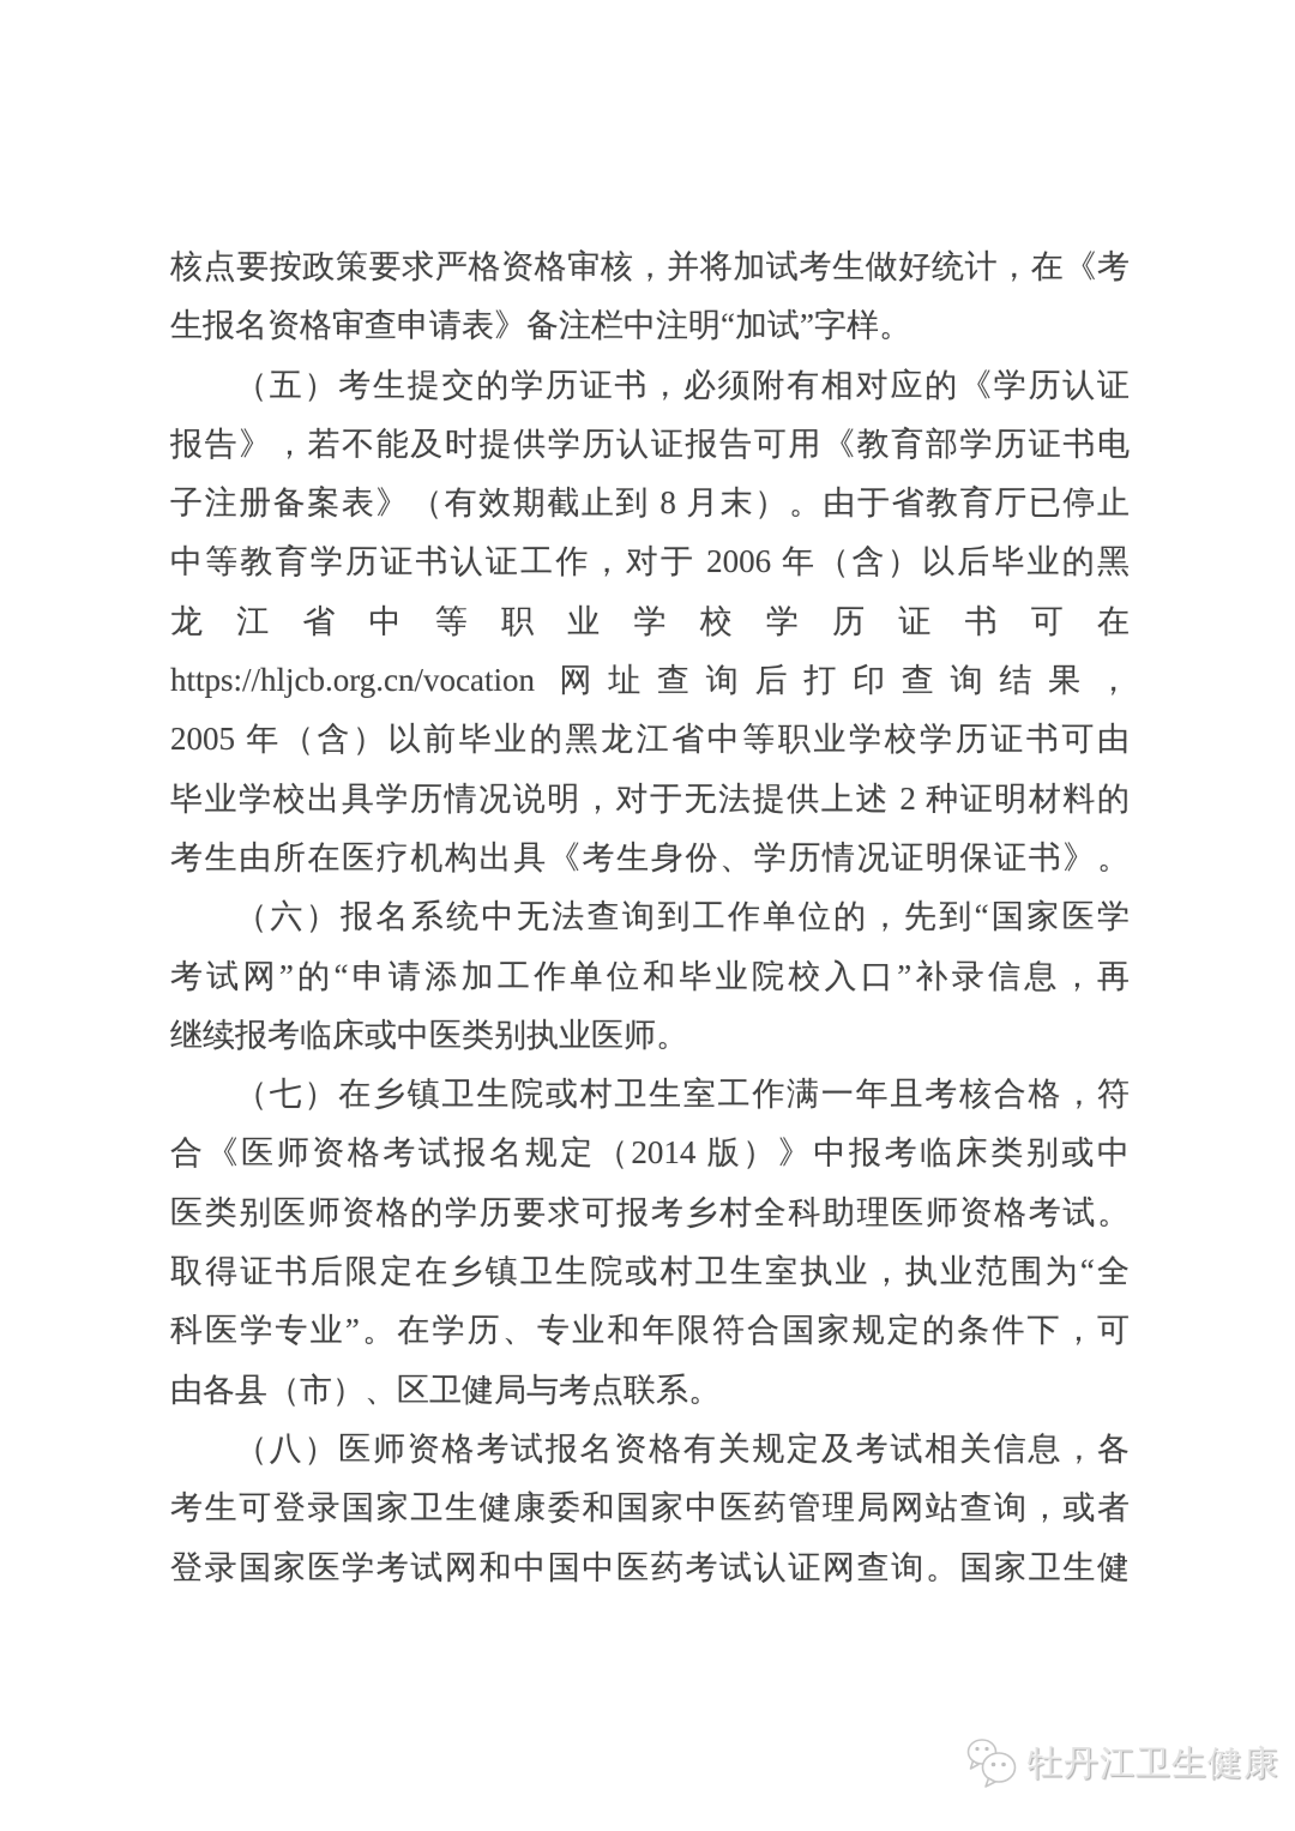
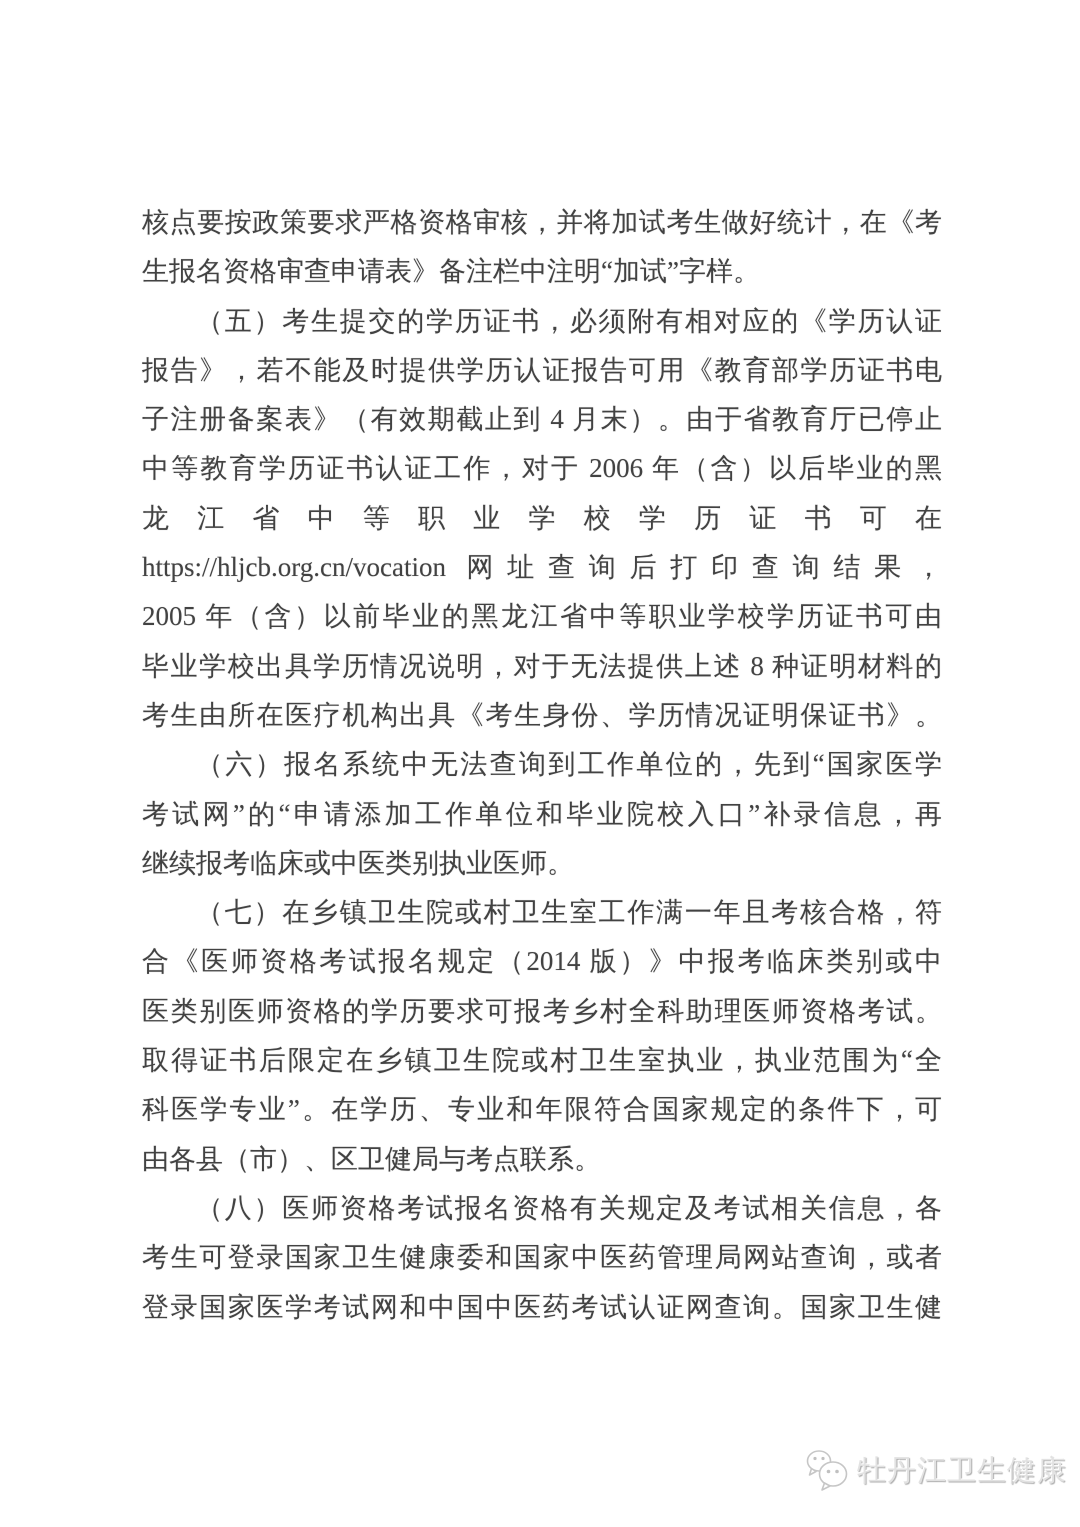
  核点要按政策要求严格资格审核，并将加试考生做好统计，在《考
  生报名资格审查申请表》备注栏中注明“加试”字样。
  （五）考生提交的学历证书，必须附有相对应的《学历认证
  报告》，若不能及时提供学历认证报告可用《教育部学历证书电
- 子注册备案表》（有效期截止到 8 月末）。由于省教育厅已停止
+ 子注册备案表》（有效期截止到 4 月末）。由于省教育厅已停止
  中等教育学历证书认证工作，对于 2006 年（含）以后毕业的黑
  龙江省中等职业学校学历证书可在
  https://hljcb.org.cn/vocation 网址查询后打印查询结果，
  2005 年（含）以前毕业的黑龙江省中等职业学校学历证书可由
- 毕业学校出具学历情况说明，对于无法提供上述 2 种证明材料的
+ 毕业学校出具学历情况说明，对于无法提供上述 8 种证明材料的
  考生由所在医疗机构出具《考生身份、学历情况证明保证书》。
  （六）报名系统中无法查询到工作单位的，先到“国家医学
  考试网”的“申请添加工作单位和毕业院校入口”补录信息，再
  继续报考临床或中医类别执业医师。
  （七）在乡镇卫生院或村卫生室工作满一年且考核合格，符
  合《医师资格考试报名规定（2014 版）》中报考临床类别或中
  医类别医师资格的学历要求可报考乡村全科助理医师资格考试。
  取得证书后限定在乡镇卫生院或村卫生室执业，执业范围为“全
  科医学专业”。在学历、专业和年限符合国家规定的条件下，可
  由各县（市）、区卫健局与考点联系。
  （八）医师资格考试报名资格有关规定及考试相关信息，各
  考生可登录国家卫生健康委和国家中医药管理局网站查询，或者
  登录国家医学考试网和中国中医药考试认证网查询。国家卫生健
  牡丹江卫生健康
